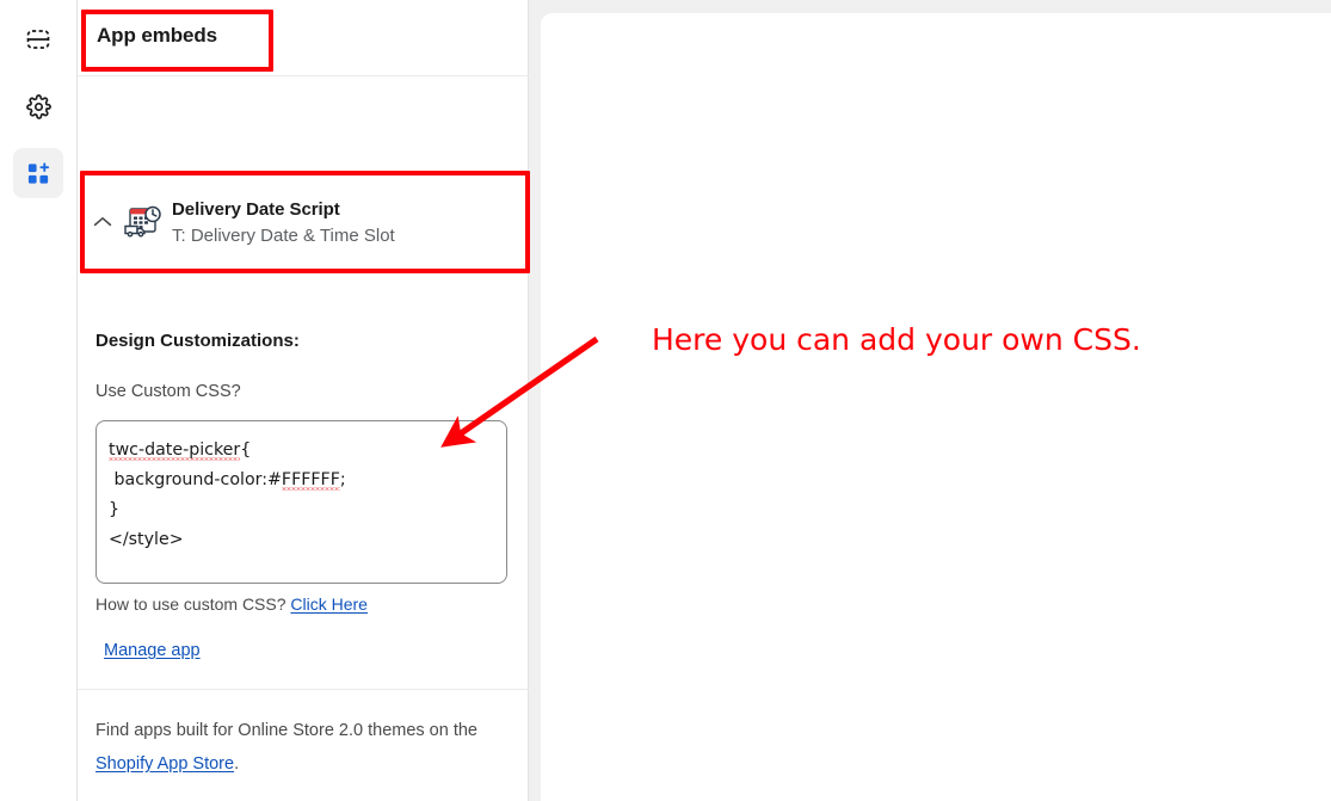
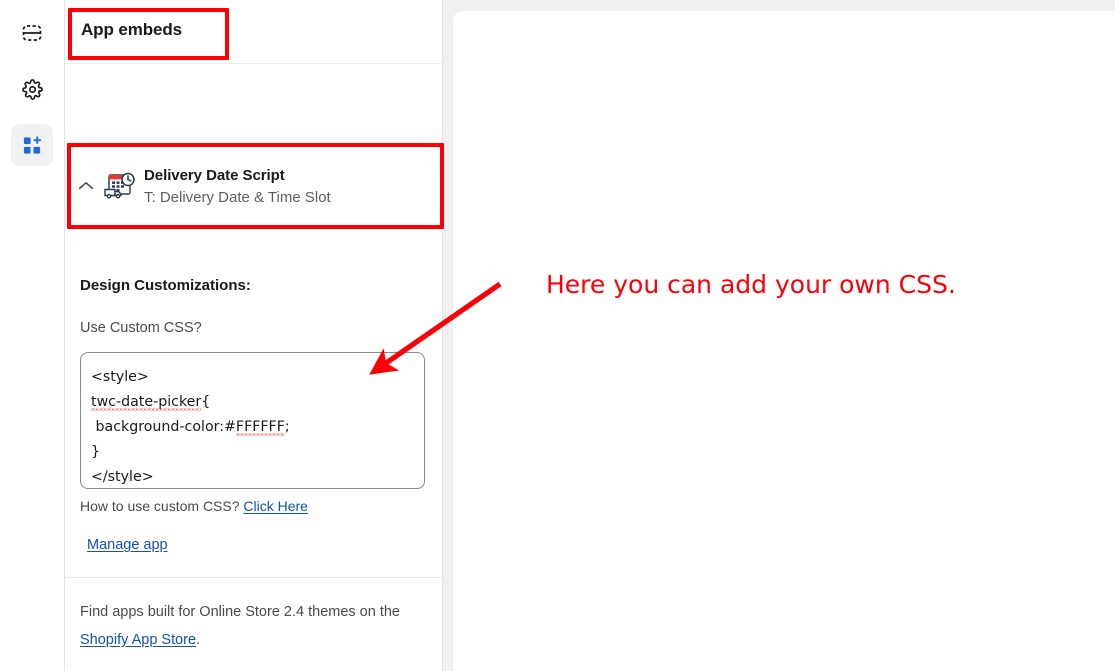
  App embeds
  Delivery Date Script
  T: Delivery Date & Time Slot
  Design Customizations:
  Use Custom CSS?
+ <style>
  twc-date-picker{
  background-color:#FFFFFF;
  }
  </style>
  How to use custom CSS? Click Here
  Manage app
- Find apps built for Online Store 2.0 themes on the Shopify App Store.
+ Find apps built for Online Store 2.4 themes on the Shopify App Store.
  Here you can add your own CSS.
